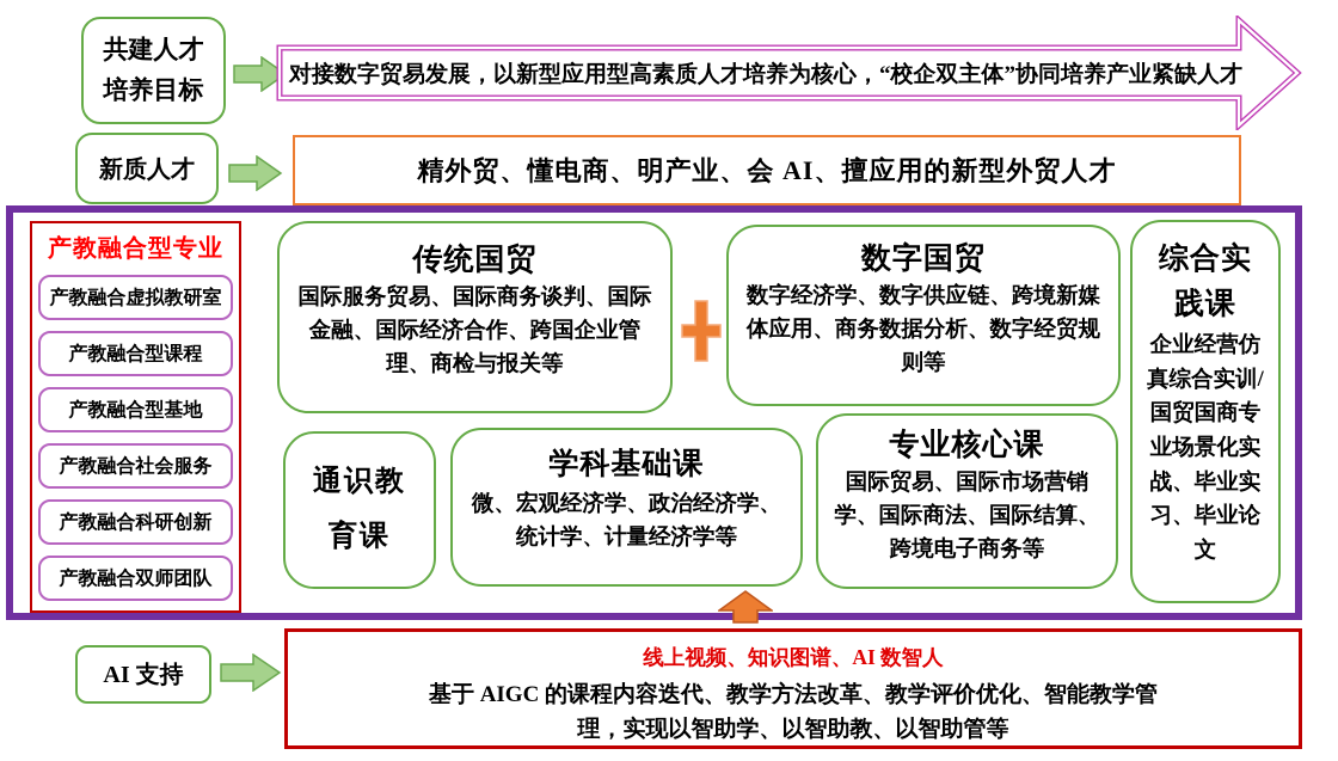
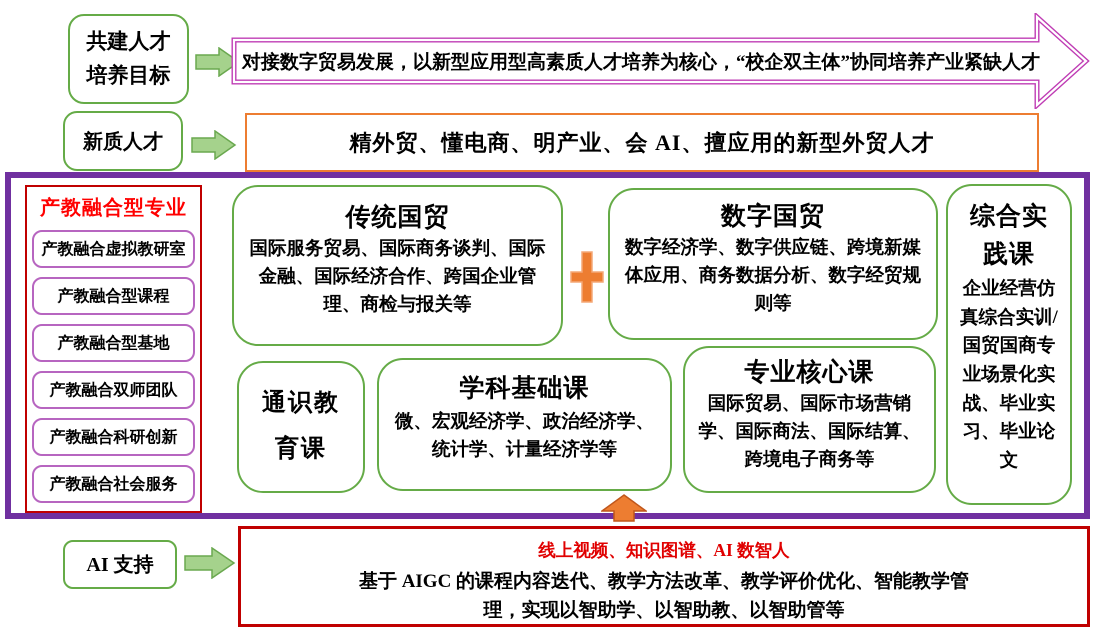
  共建人才
  培养目标
  对接数字贸易发展，以新型应用型高素质人才培养为核心，“校企双主体”协同培养产业紧缺人才
  新质人才
  精外贸、懂电商、明产业、会 AI、擅应用的新型外贸人才
  产教融合型专业
  产教融合虚拟教研室
  产教融合型课程
  产教融合型基地
- 产教融合社会服务
+ 产教融合双师团队
  产教融合科研创新
- 产教融合双师团队
+ 产教融合社会服务
  传统国贸
  国际服务贸易、国际商务谈判、国际金融、国际经济合作、跨国企业管理、商检与报关等
  数字国贸
  数字经济学、数字供应链、跨境新媒体应用、商务数据分析、数字经贸规则等
  通识教
  育课
  学科基础课
  微、宏观经济学、政治经济学、统计学、计量经济学等
  专业核心课
  国际贸易、国际市场营销学、国际商法、国际结算、跨境电子商务等
  综合实
  践课
  企业经营仿真综合实训/国贸国商专业场景化实战、毕业实习、毕业论文
  AI 支持
  线上视频、知识图谱、AI 数智人
  基于 AIGC 的课程内容迭代、教学方法改革、教学评价优化、智能教学管理，实现以智助学、以智助教、以智助管等
